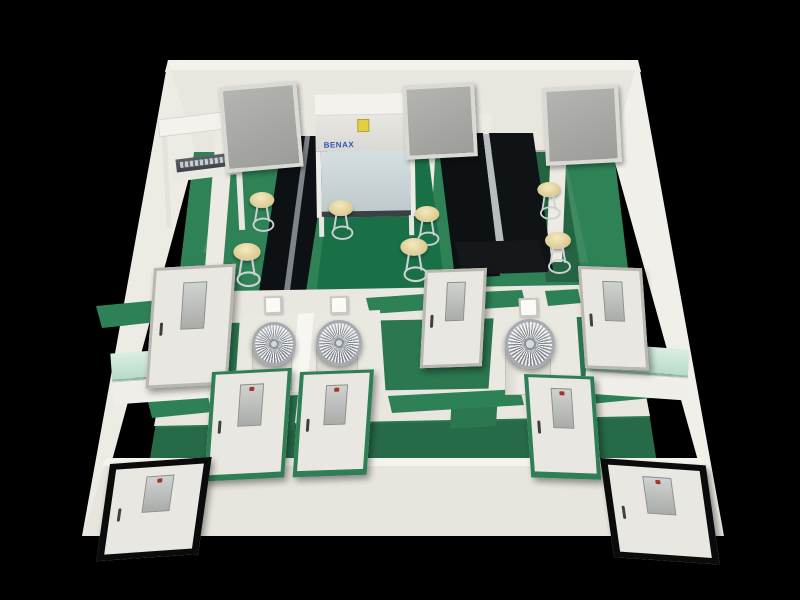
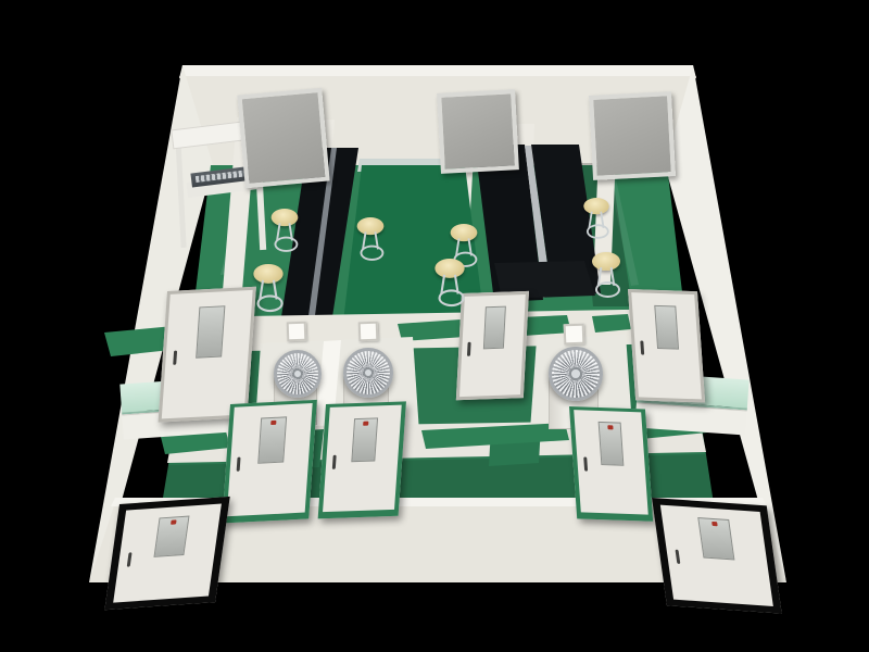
- BENAX
